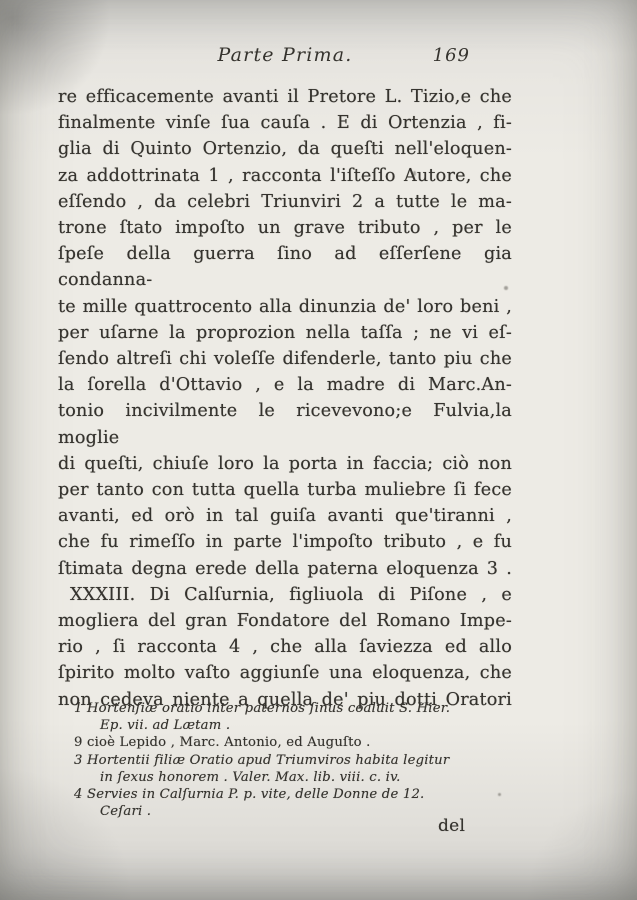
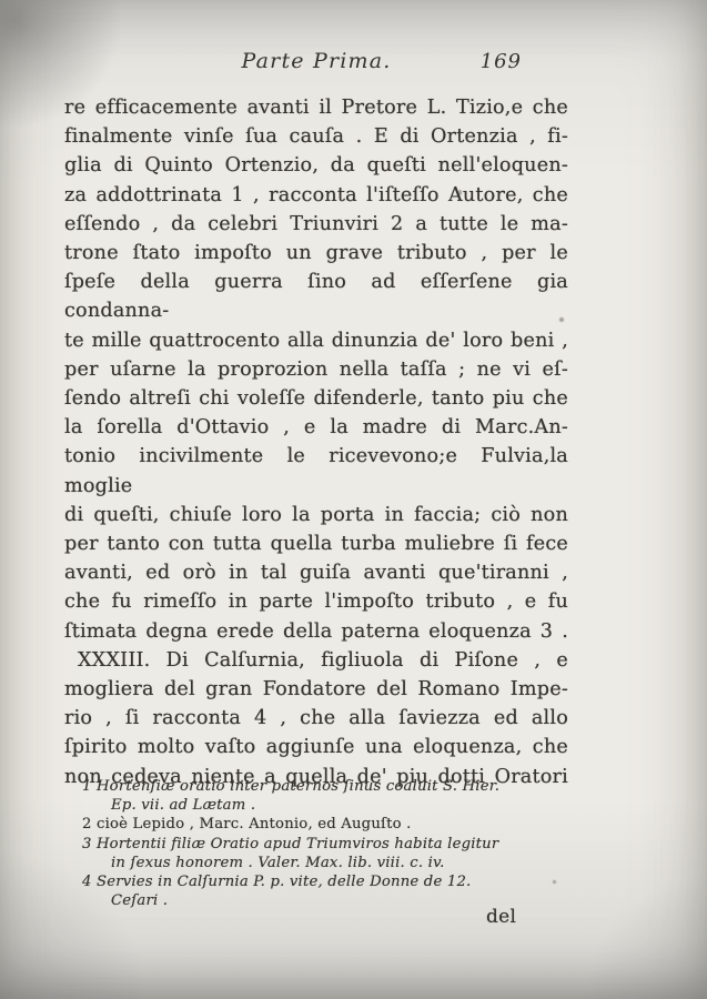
  Parte Prima.
  169
  re efficacemente avanti il Pretore L. Tizio,e che
  finalmente vinſe ſua cauſa . E di Ortenzia , fi-
  glia di Quinto Ortenzio, da queſti nell'eloquen-
  za addottrinata 1 , racconta l'iſteſſo Autore, che
  eſſendo , da celebri Triunviri 2 a tutte le ma-
  trone ſtato impoſto un grave tributo , per le
  ſpeſe della guerra ſino ad eſſerſene gia condanna-
  te mille quattrocento alla dinunzia de' loro beni ,
  per uſarne la proprozion nella taſſa ; ne vi eſ-
  ſendo altreſi chi voleſſe difenderle, tanto piu che
  la ſorella d'Ottavio , e la madre di Marc.An-
  tonio incivilmente le ricevevono;e Fulvia,la moglie
  di queſti, chiuſe loro la porta in faccia; ciò non
  per tanto con tutta quella turba muliebre ſi fece
  avanti, ed orò in tal guiſa avanti que'tiranni ,
  che fu rimeſſo in parte l'impoſto tributo , e fu
  ſtimata degna erede della paterna eloquenza 3 .
  XXXIII. Di Calſurnia, figliuola di Piſone , e
  mogliera del gran Fondatore del Romano Impe-
  rio , ſi racconta 4 , che alla ſaviezza ed allo
  ſpirito molto vaſto aggiunſe una eloquenza, che
  non cedeva niente a quella de' piu dotti Oratori
  1 Hortenſiæ oratio inter paternos ſinus coaluit S. Hier.
  Ep. vii. ad Lætam .
- 9 cioè Lepido , Marc. Antonio, ed Auguſto .
+ 2 cioè Lepido , Marc. Antonio, ed Auguſto .
  3 Hortentii filiæ Oratio apud Triumviros habita legitur
  in ſexus honorem . Valer. Max. lib. viii. c. iv.
  4 Servies in Calſurnia P. p. vite, delle Donne de 12.
  Ceſari .
  del
